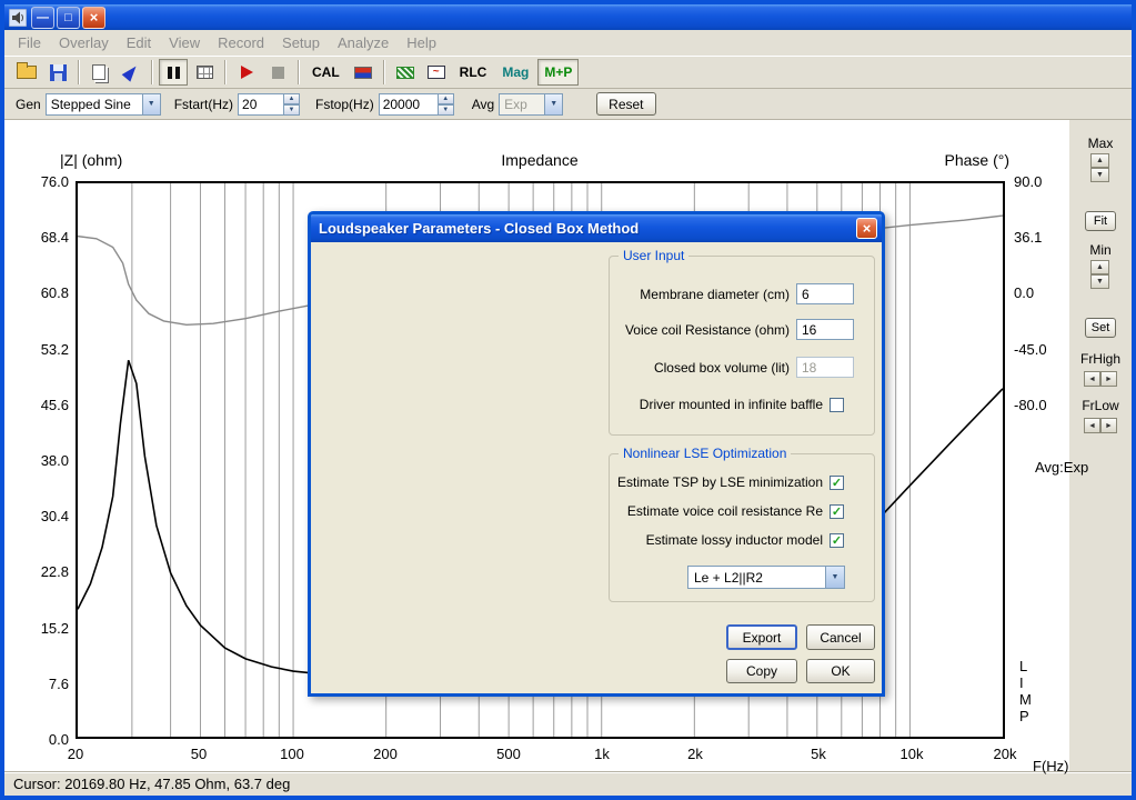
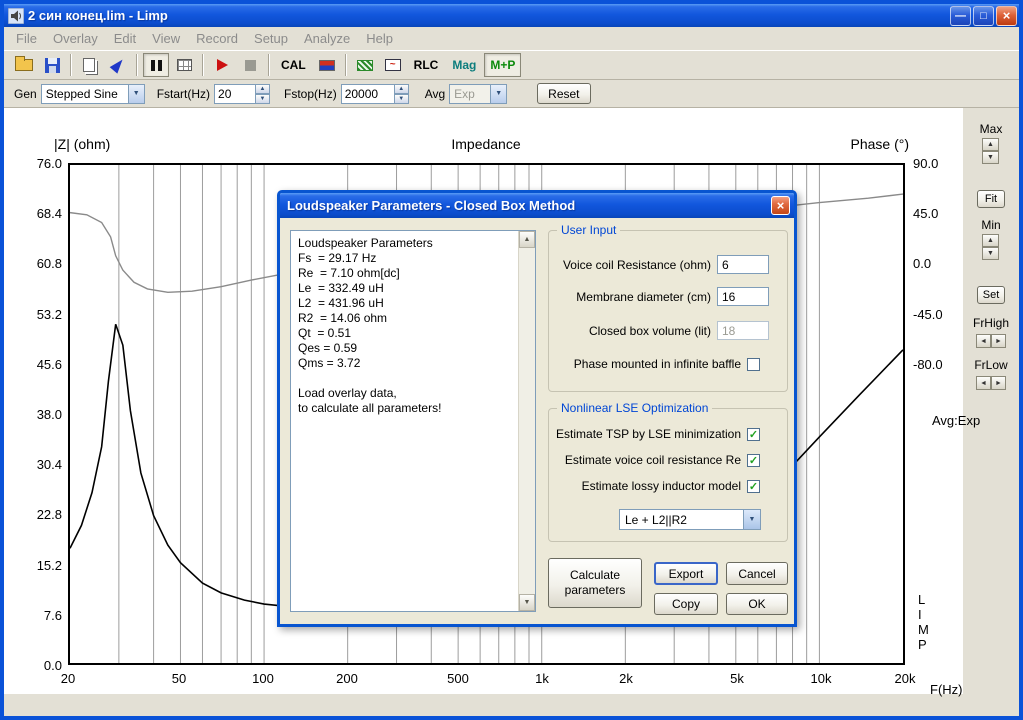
+ 2 син конец.lim - Limp
  —
  □
  ×
  File
  Overlay
  Edit
  View
  Record
  Setup
  Analyze
  Help
  CAL
  ~
  RLC
  Mag
  M+P
  Gen
  Stepped Sine
  Fstart(Hz)
  20
  Fstop(Hz)
  20000
  Avg
  Exp
  Reset
  |Z| (ohm)
  Impedance
  Phase (°)
  76.0
  68.4
  60.8
  53.2
  45.6
  38.0
  30.4
  22.8
  15.2
  7.6
  0.0
  90.0
- 36.1
+ 45.0
  0.0
  -45.0
  -80.0
  20
  50
  100
  200
  500
  1k
  2k
  5k
  10k
  20k
  Avg:Exp
  L
  I
  M
  P
  F(Hz)
  Max
  Fit
  Min
  Set
  FrHigh
  FrLow
- Cursor: 20169.80 Hz, 47.85 Ohm, 63.7 deg
  Loudspeaker Parameters - Closed Box Method
  ×
+ Loudspeaker Parameters
+ Fs = 29.17 Hz
+ Re = 7.10 ohm[dc]
+ Le = 332.49 uH
+ L2 = 431.96 uH
+ R2 = 14.06 ohm
+ Qt = 0.51
+ Qes = 0.59
+ Qms = 3.72
+ Load overlay data,
+ to calculate all parameters!
  User Input
- Membrane diameter (cm)
+ Voice coil Resistance (ohm)
  6
- Voice coil Resistance (ohm)
+ Membrane diameter (cm)
  16
  Closed box volume (lit)
  18
- Driver mounted in infinite baffle
+ Phase mounted in infinite baffle
  Nonlinear LSE Optimization
  Estimate TSP by LSE minimization
  ✓
  Estimate voice coil resistance Re
  ✓
  Estimate lossy inductor model
  ✓
  Le + L2||R2
+ Calculate parameters
  Export
  Cancel
  Copy
  OK
